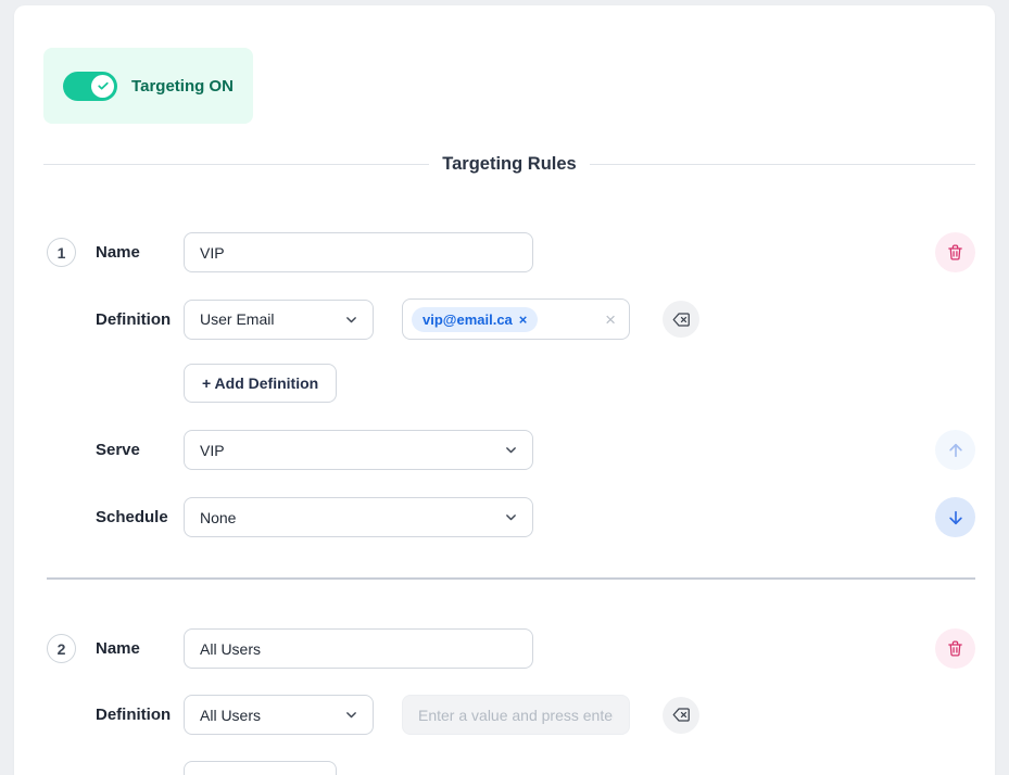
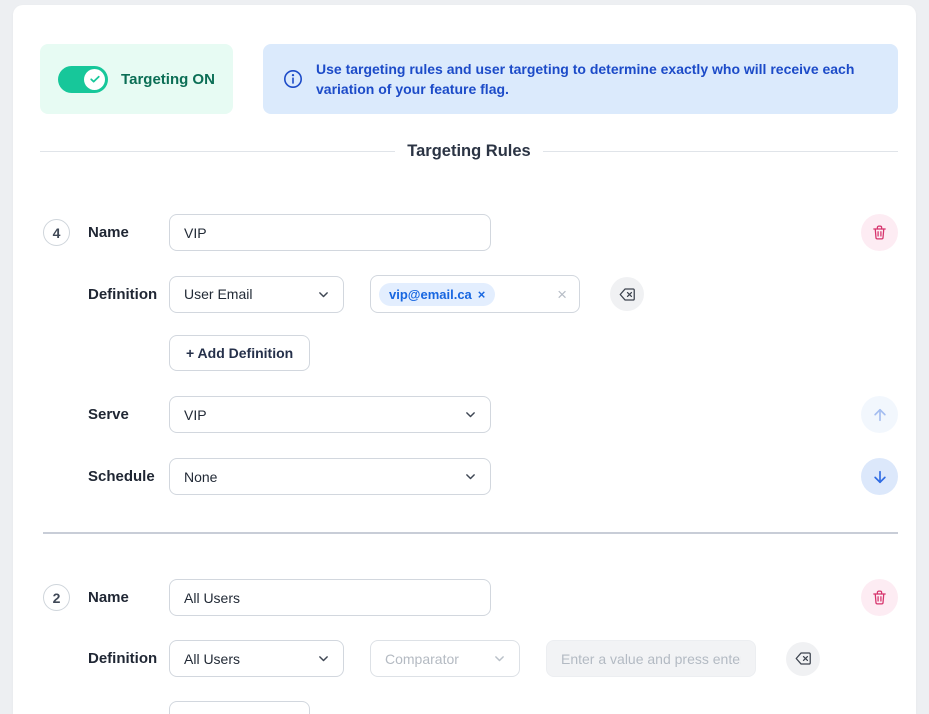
  Targeting ON
+ Use targeting rules and user targeting to determine exactly who will receive each variation of your feature flag.
  Targeting Rules
- 1
+ 4
  Name
  VIP
  Definition
  User Email
  vip@email.ca
  ×
  ×
  + Add Definition
  Serve
  VIP
  Schedule
  None
  2
  Name
  All Users
  Definition
  All Users
+ Comparator
  Enter a value and press ente
